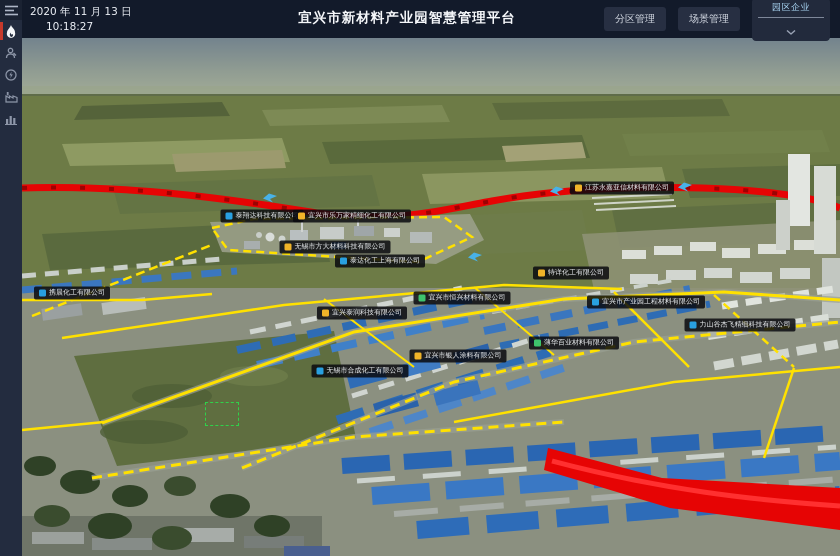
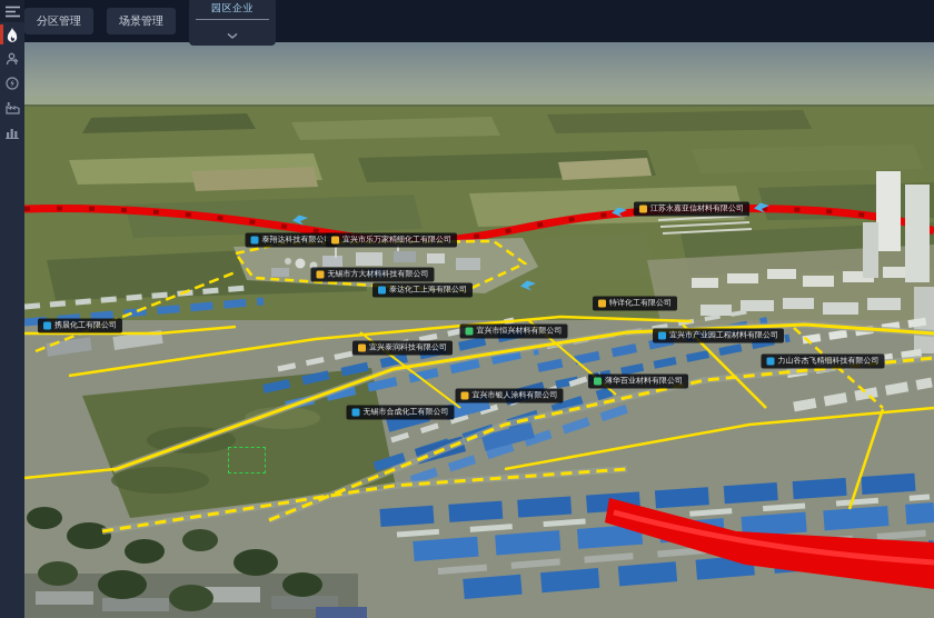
- 2020 年 11 月 13 日
- 10:18:27
- 宜兴市新材料产业园智慧管理平台
  分区管理
  场景管理
  园区企业
  泰翔达科技有限公司
  宜兴市乐万家精细化工有限公司
  江苏永嘉亚信材料有限公司
  无锡市方大材料科技有限公司
  泰达化工上海有限公司
  特详化工有限公司
  携晨化工有限公司
  宜兴市恒兴材料有限公司
  宜兴市产业园工程材料有限公司
  宜兴泰润科技有限公司
  力山谷杰飞精细科技有限公司
  薄华百业材料有限公司
  宜兴市银人涂料有限公司
  无锡市合成化工有限公司
